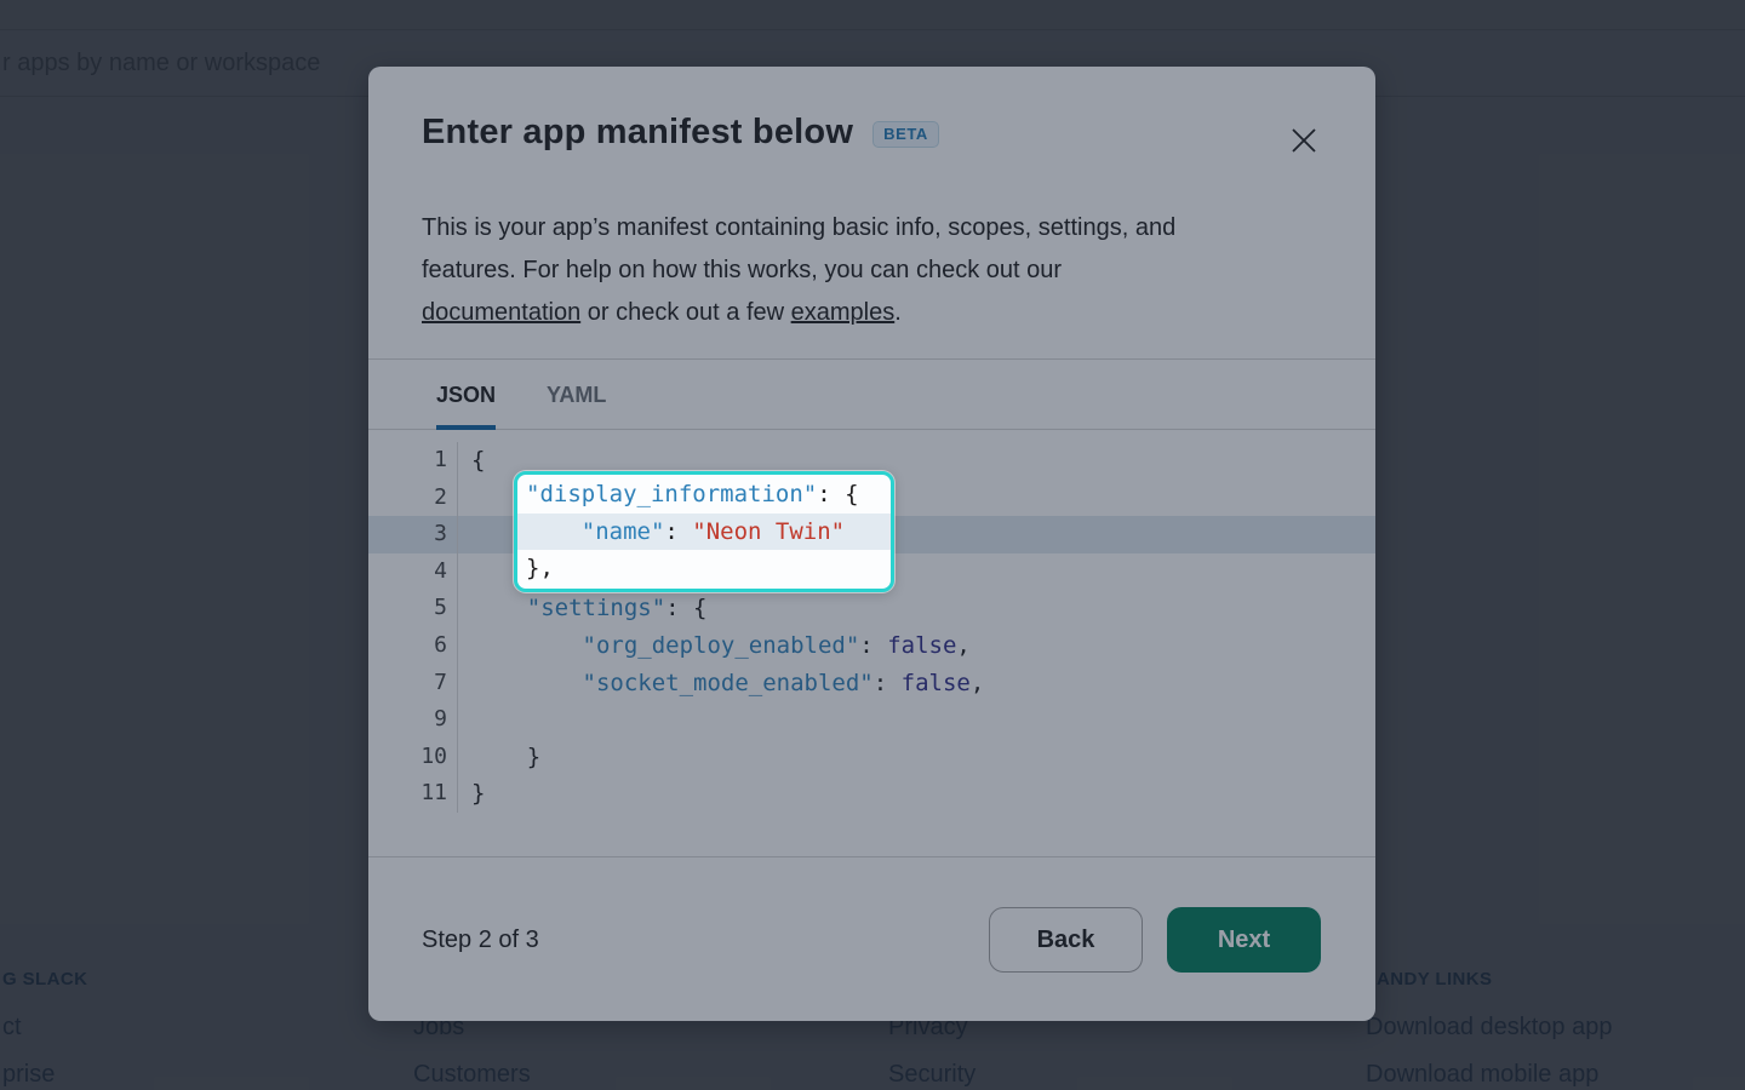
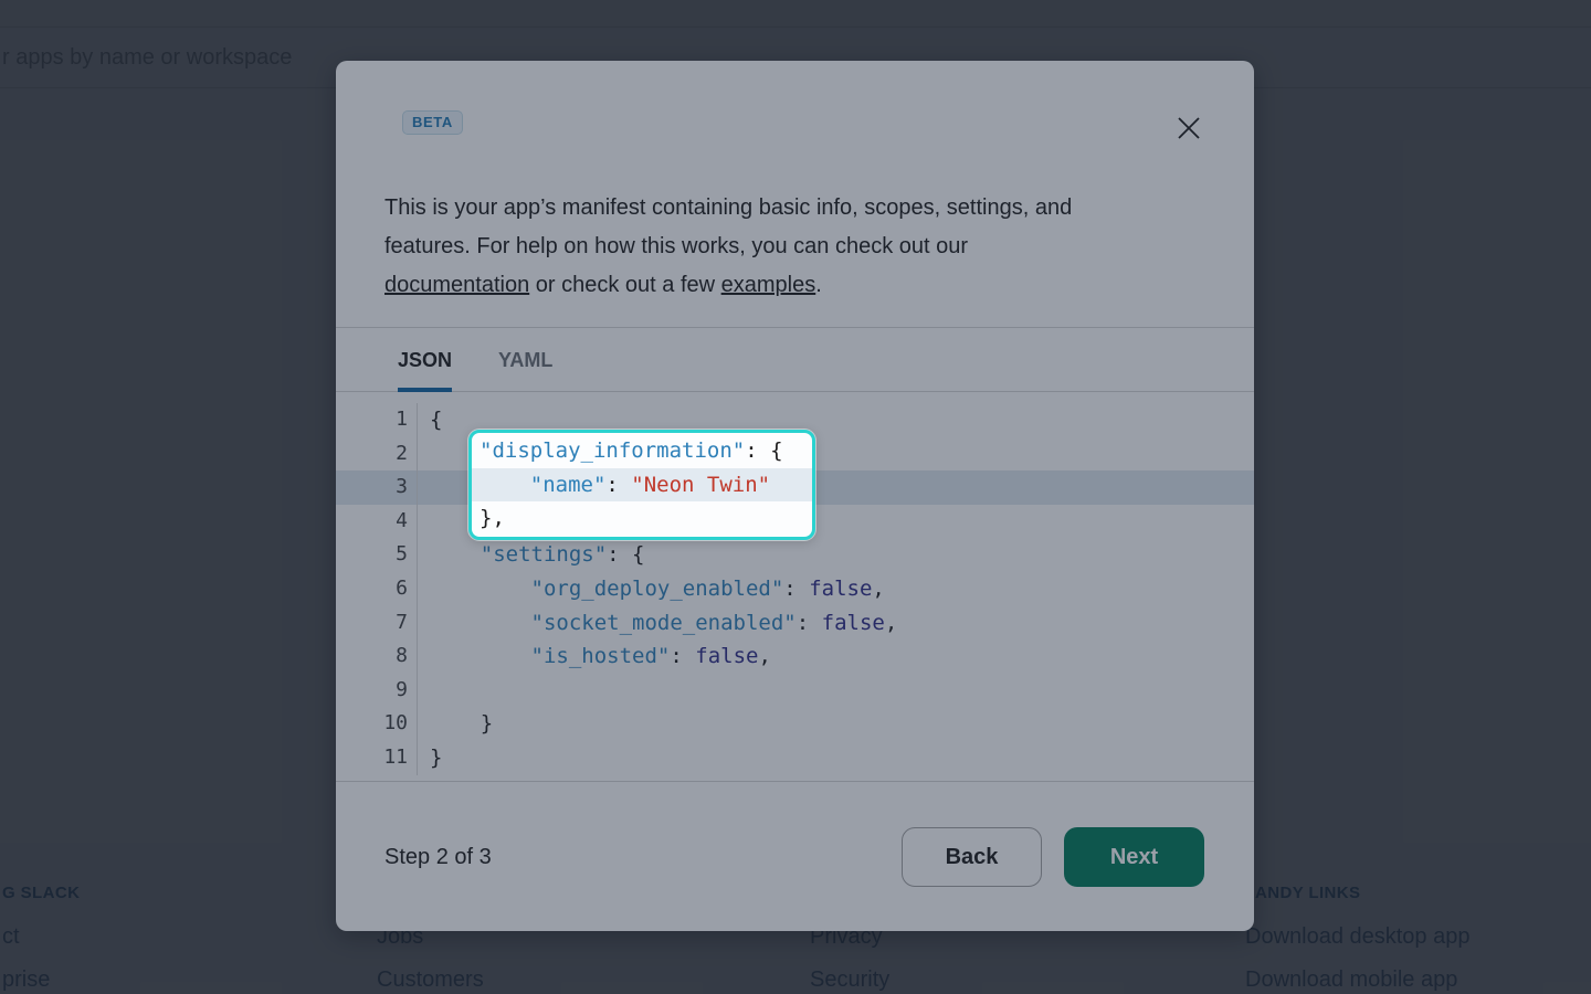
  G SLACK
  ct
  prise
  Jobs
  Customers
  Privacy
  Security
  ANDY LINKS
  Download desktop app
  Download mobile app
- Enter app manifest below
  BETA
  This is your app’s manifest containing basic info, scopes, settings, and
  features. For help on how this works, you can check out our
  documentation or check out a few examples.
  JSON
  YAML
  1
  {
  2
  3
  4
  5
  "settings": {
  6
  "org_deploy_enabled": false,
  7
  "socket_mode_enabled": false,
+ 8
+ "is_hosted": false,
  9
  10
  }
  11
  }
  "display_information": {
  "name": "Neon Twin"
  },
  Step 2 of 3
  Back
  Next
